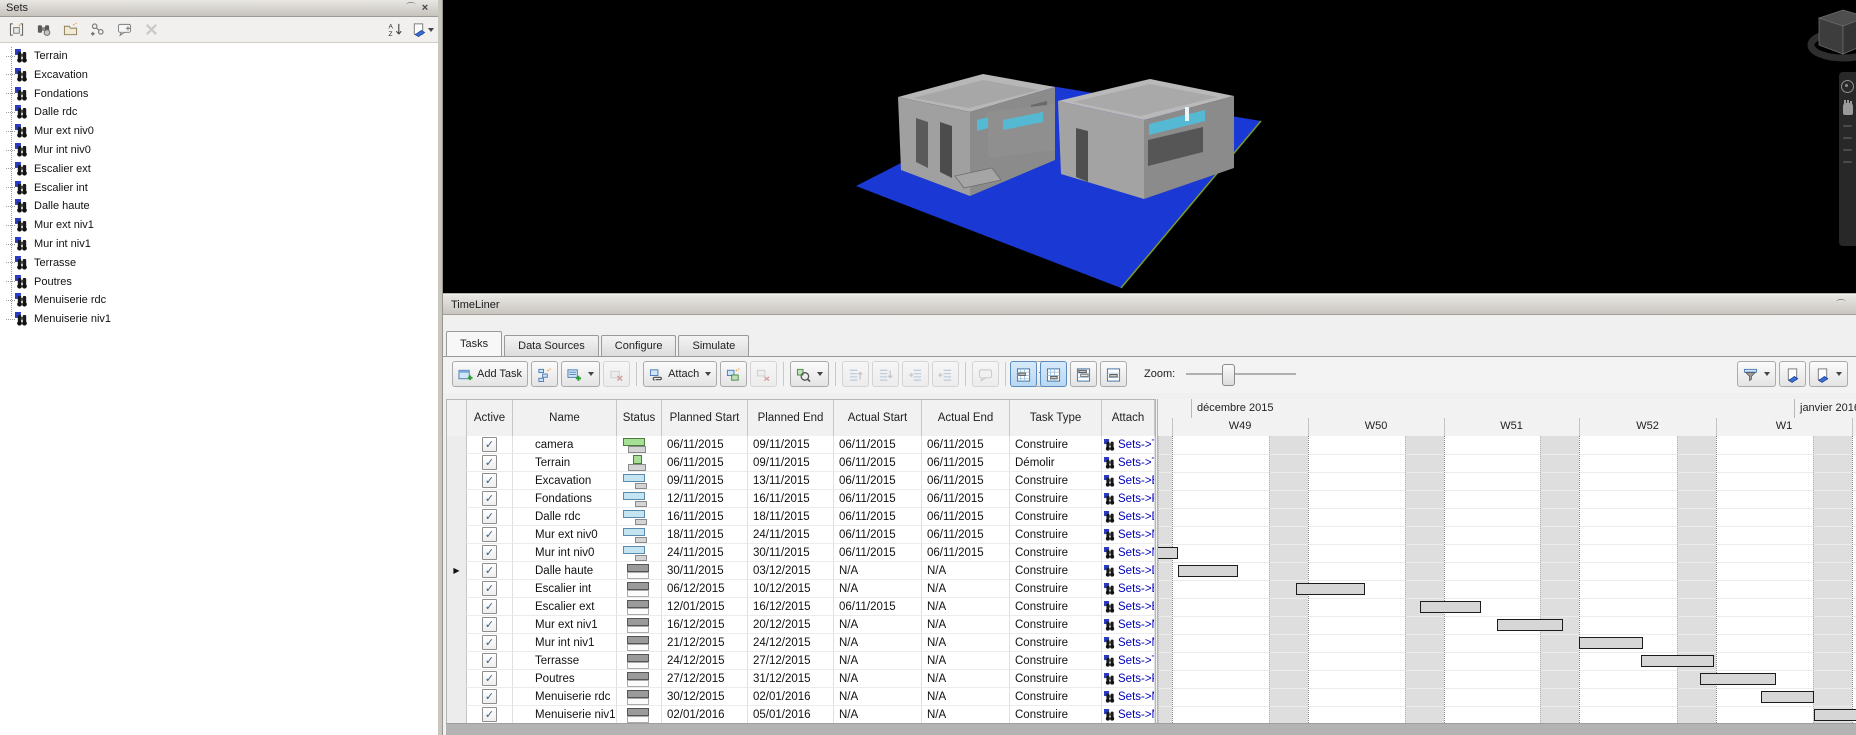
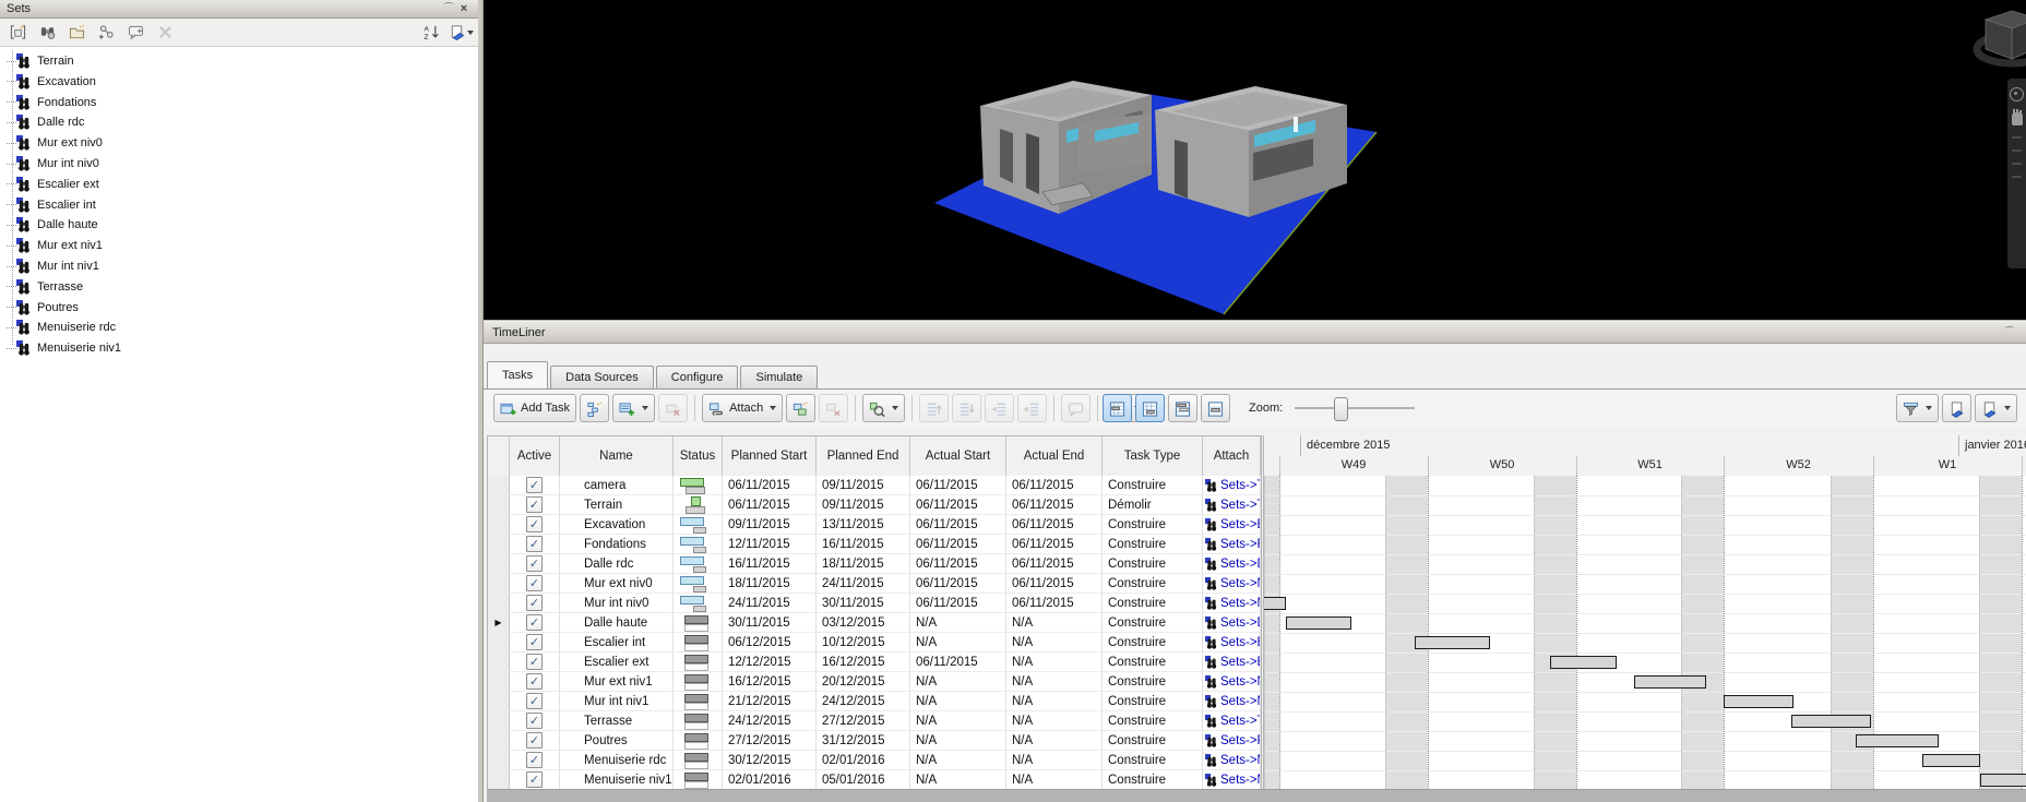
  Sets
  ⌒
  ×
  Terrain
  Excavation
  Fondations
  Dalle rdc
  Mur ext niv0
  Mur int niv0
  Escalier ext
  Escalier int
  Dalle haute
  Mur ext niv1
  Mur int niv1
  Terrasse
  Poutres
  Menuiserie rdc
  Menuiserie niv1
  TimeLiner
  ⌒
  Tasks
  Data Sources
  Configure
  Simulate
  Add Task
  Attach
  Zoom:
  Active
  Name
  Status
  Planned Start
  Planned End
  Actual Start
  Actual End
  Task Type
  Attach
  ✓
  camera
  06/11/2015
  09/11/2015
  06/11/2015
  06/11/2015
  Construire
  ✓
  Terrain
  06/11/2015
  09/11/2015
  06/11/2015
  06/11/2015
  Démolir
  ✓
  Excavation
  09/11/2015
  13/11/2015
  06/11/2015
  06/11/2015
  Construire
  ✓
  Fondations
  12/11/2015
  16/11/2015
  06/11/2015
  06/11/2015
  Construire
  ✓
  Dalle rdc
  16/11/2015
  18/11/2015
  06/11/2015
  06/11/2015
  Construire
  ✓
  Mur ext niv0
  18/11/2015
  24/11/2015
  06/11/2015
  06/11/2015
  Construire
  Sets->
  ✓
  Mur int niv0
  24/11/2015
  30/11/2015
  06/11/2015
  06/11/2015
  Construire
  Sets->
  ▶
  ✓
  Dalle haute
  30/11/2015
  03/12/2015
  N/A
  N/A
  Construire
  ✓
  Escalier int
  06/12/2015
  10/12/2015
  N/A
  N/A
  Construire
  ✓
  Escalier ext
- 12/01/2015
+ 12/12/2015
  16/12/2015
  06/11/2015
  N/A
  Construire
  ✓
  Mur ext niv1
  16/12/2015
  20/12/2015
  N/A
  N/A
  Construire
  Sets->
  ✓
  Mur int niv1
  21/12/2015
  24/12/2015
  N/A
  N/A
  Construire
  Sets->
  ✓
  Terrasse
  24/12/2015
  27/12/2015
  N/A
  N/A
  Construire
  ✓
  Poutres
  27/12/2015
  31/12/2015
  N/A
  N/A
  Construire
  ✓
  Menuiserie rdc
  30/12/2015
  02/01/2016
  N/A
  N/A
  Construire
  Sets->
  ✓
  Menuiserie niv1
  02/01/2016
  05/01/2016
  N/A
  N/A
  Construire
  Sets->
  décembre 2015
  janvier 201
  W49
  W50
  W51
  W52
  W1
